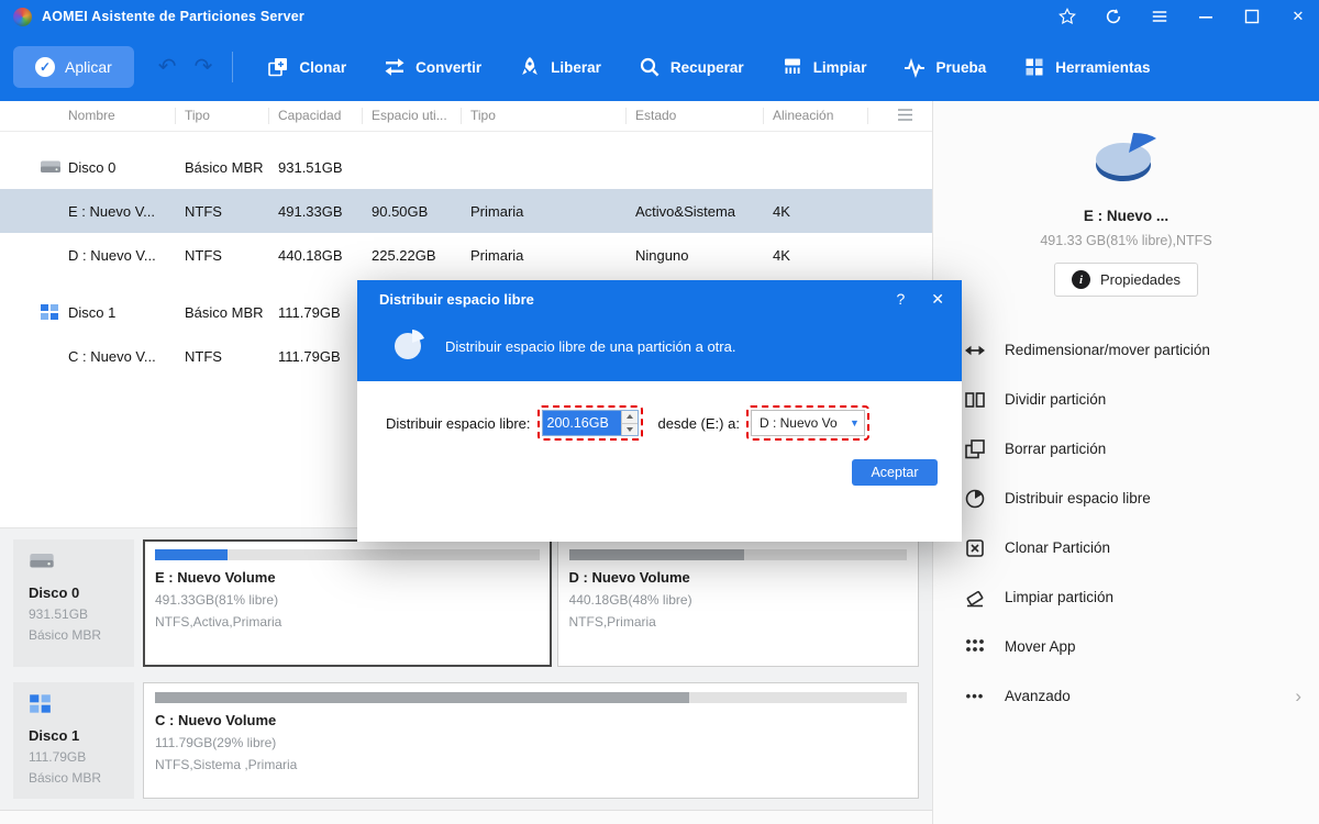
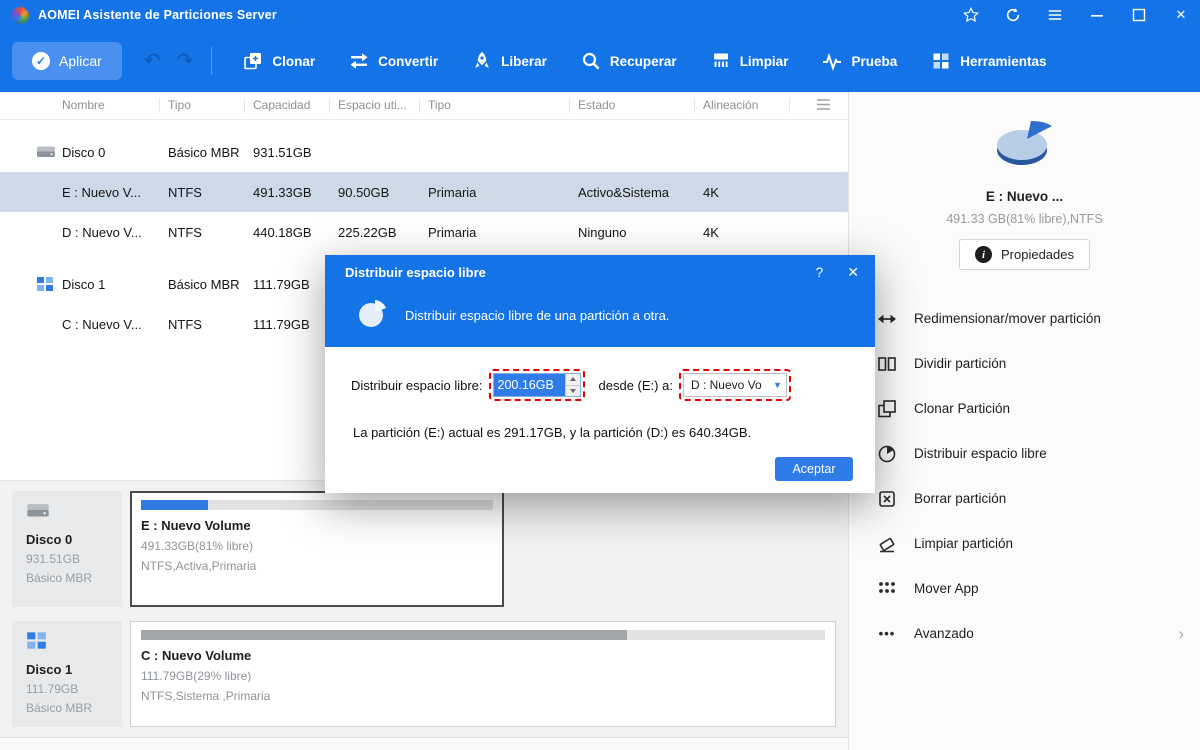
  AOMEI Asistente de Particiones Server
  ✕
  ✓
  Aplicar
  ↶
  ↷
  Clonar
  Convertir
  Liberar
  Recuperar
  Limpiar
  Prueba
  Herramientas
  Nombre
  Tipo
  Capacidad
  Espacio uti...
  Tipo
  Estado
  Alineación
  Disco 0
  Básico MBR
  931.51GB
  E : Nuevo V...
  NTFS
  491.33GB
  90.50GB
  Primaria
  Activo&Sistema
  4K
  D : Nuevo V...
  NTFS
  440.18GB
  225.22GB
  Primaria
  Ninguno
  4K
  Disco 1
  Básico MBR
  111.79GB
  C : Nuevo V...
  NTFS
  111.79GB
  Disco 0
  931.51GB
  Básico MBR
  E : Nuevo Volume
  491.33GB(81% libre)
  NTFS,Activa,Primaria
- D : Nuevo Volume
- 440.18GB(48% libre)
- NTFS,Primaria
  Disco 1
  111.79GB
  Básico MBR
  C : Nuevo Volume
  111.79GB(29% libre)
  NTFS,Sistema ,Primaria
  E : Nuevo ...
  491.33 GB(81% libre),NTFS
  i
  Propiedades
  Redimensionar/mover partición
  Dividir partición
- Borrar partición
+ Clonar Partición
  Distribuir espacio libre
- Clonar Partición
+ Borrar partición
  Limpiar partición
  Mover App
  •••
  Avanzado
  ›
  Distribuir espacio libre
  ?
  ✕
  Distribuir espacio libre de una partición a otra.
  Distribuir espacio libre:
  200.16GB
  desde (E:) a:
  D : Nuevo Vo
  ▼
+ La partición (E:) actual es 291.17GB, y la partición (D:) es 640.34GB.
  Aceptar
